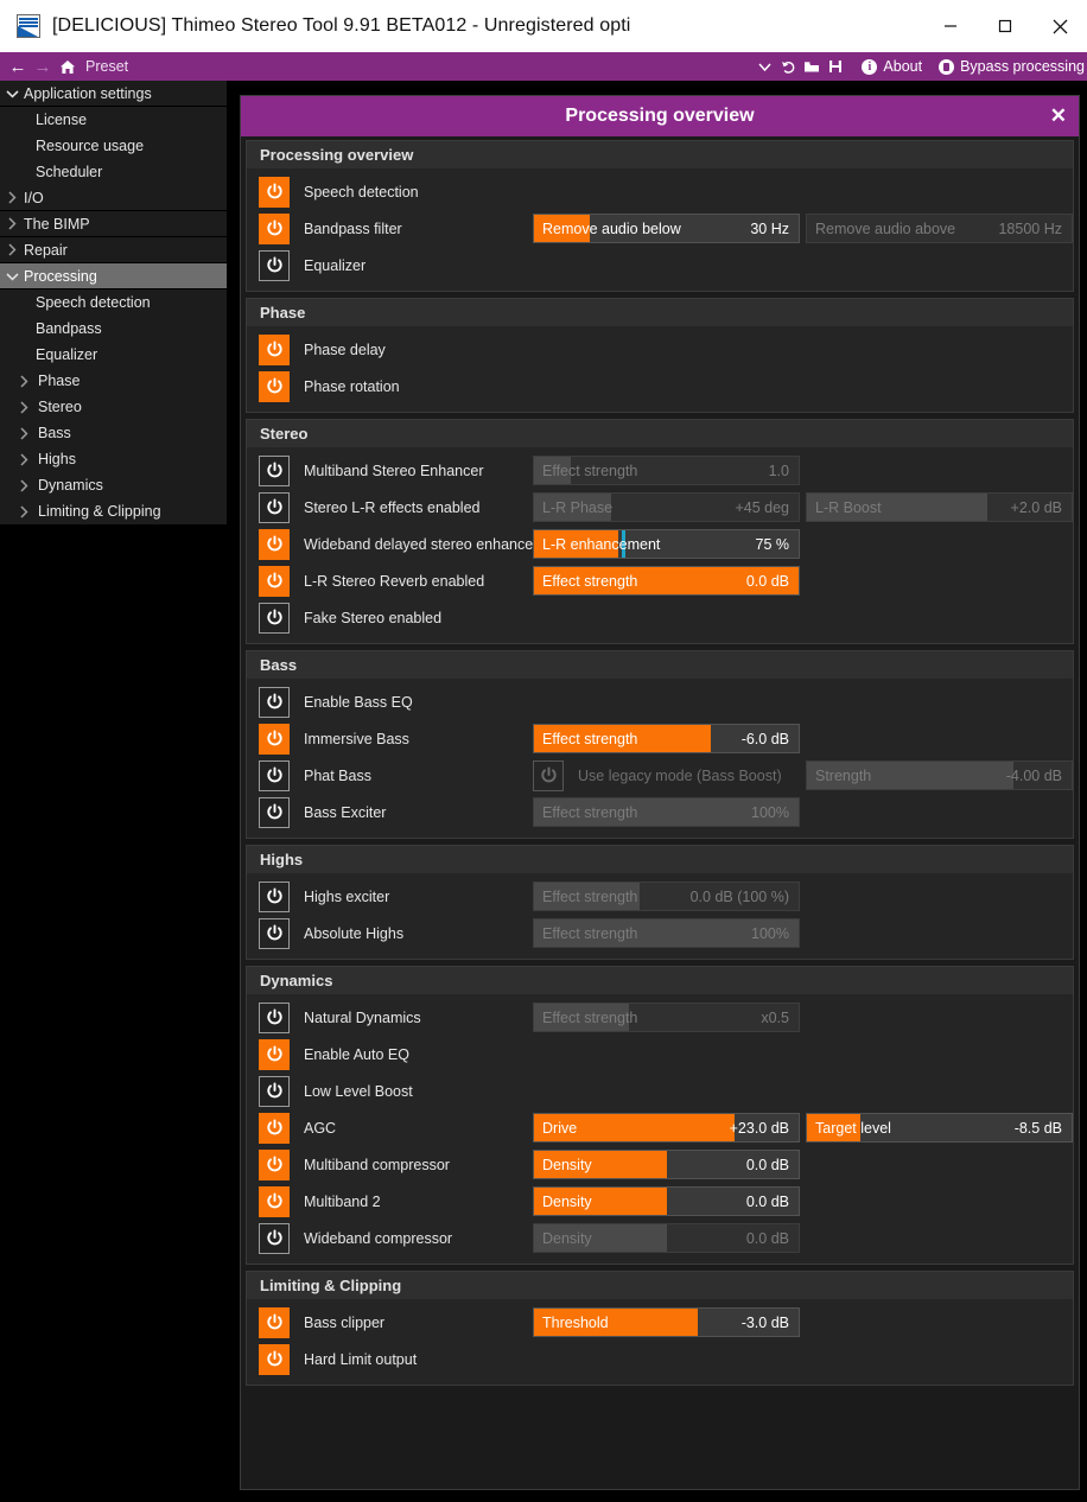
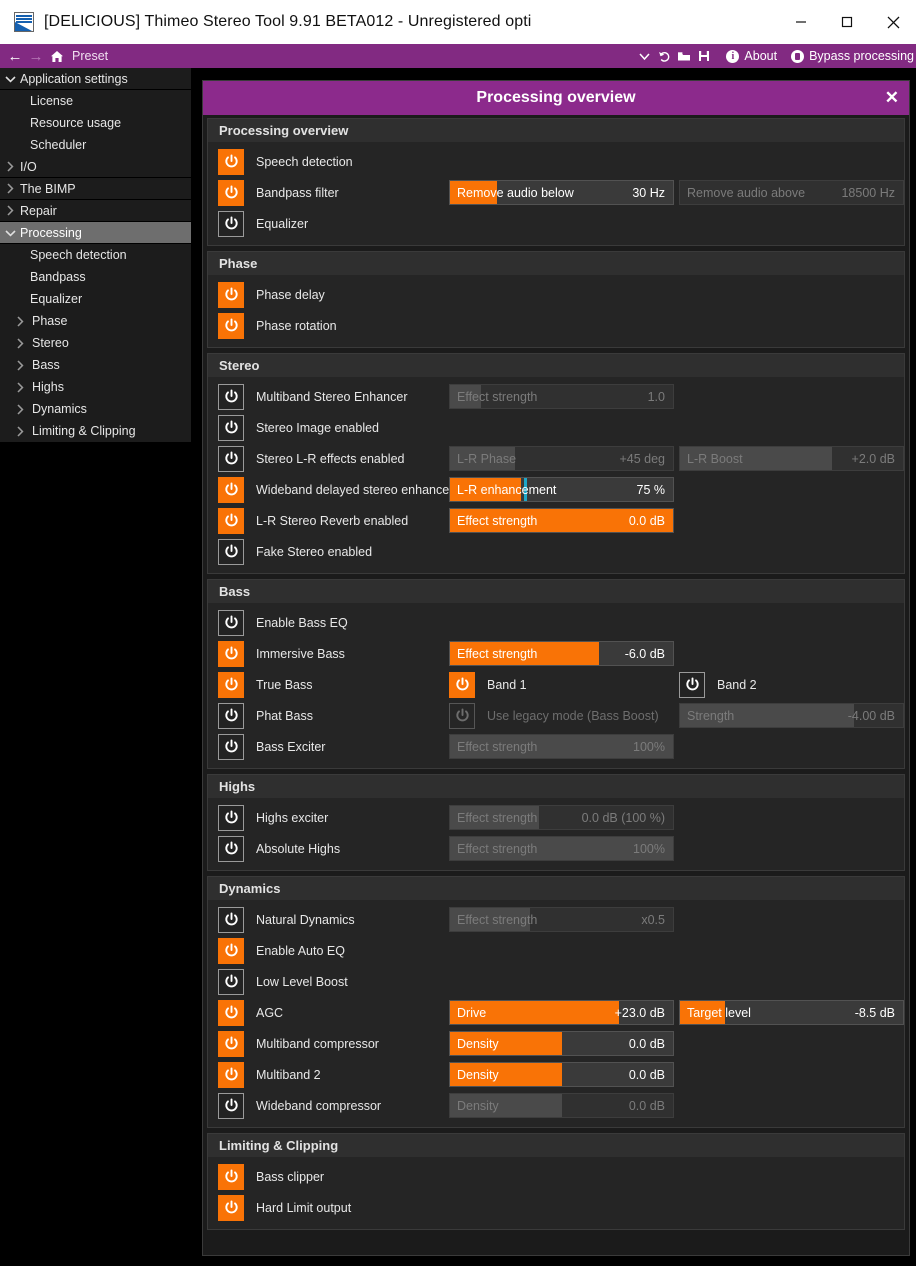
  [DELICIOUS] Thimeo Stereo Tool 9.91 BETA012 - Unregistered opti
  ←
  →
  Preset
  i
  About
  Bypass processing
  Application settings
  License
  Resource usage
  Scheduler
  I/O
  The BIMP
  Repair
  Processing
  Speech detection
  Bandpass
  Equalizer
  Phase
  Stereo
  Bass
  Highs
  Dynamics
  Limiting & Clipping
  Processing overview
  ✕
  Processing overview
  Speech detection
  Bandpass filter
  Remove audio below
  30 Hz
  Remove audio above
  18500 Hz
  Equalizer
  Phase
  Phase delay
  Phase rotation
  Stereo
  Multiband Stereo Enhancer
  Effect strength
  1.0
+ Stereo Image enabled
  Stereo L-R effects enabled
  L-R Phase
  +45 deg
  L-R Boost
  +2.0 dB
  Wideband delayed stereo enhance
  L-R enhancement
  75 %
  L-R Stereo Reverb enabled
  Effect strength
  0.0 dB
  Fake Stereo enabled
  Bass
  Enable Bass EQ
  Immersive Bass
  Effect strength
  -6.0 dB
+ True Bass
+ Band 1
+ Band 2
  Phat Bass
  Use legacy mode (Bass Boost)
  Strength
  -4.00 dB
  Bass Exciter
  Effect strength
  100%
  Highs
  Highs exciter
  Effect strength
  0.0 dB (100 %)
  Absolute Highs
  Effect strength
  100%
  Dynamics
  Natural Dynamics
  Effect strength
  x0.5
  Enable Auto EQ
  Low Level Boost
  AGC
  Drive
  +23.0 dB
  Target level
  -8.5 dB
  Multiband compressor
  Density
  0.0 dB
  Multiband 2
  Density
  0.0 dB
  Wideband compressor
  Density
  0.0 dB
  Limiting & Clipping
  Bass clipper
- Threshold
- -3.0 dB
  Hard Limit output
